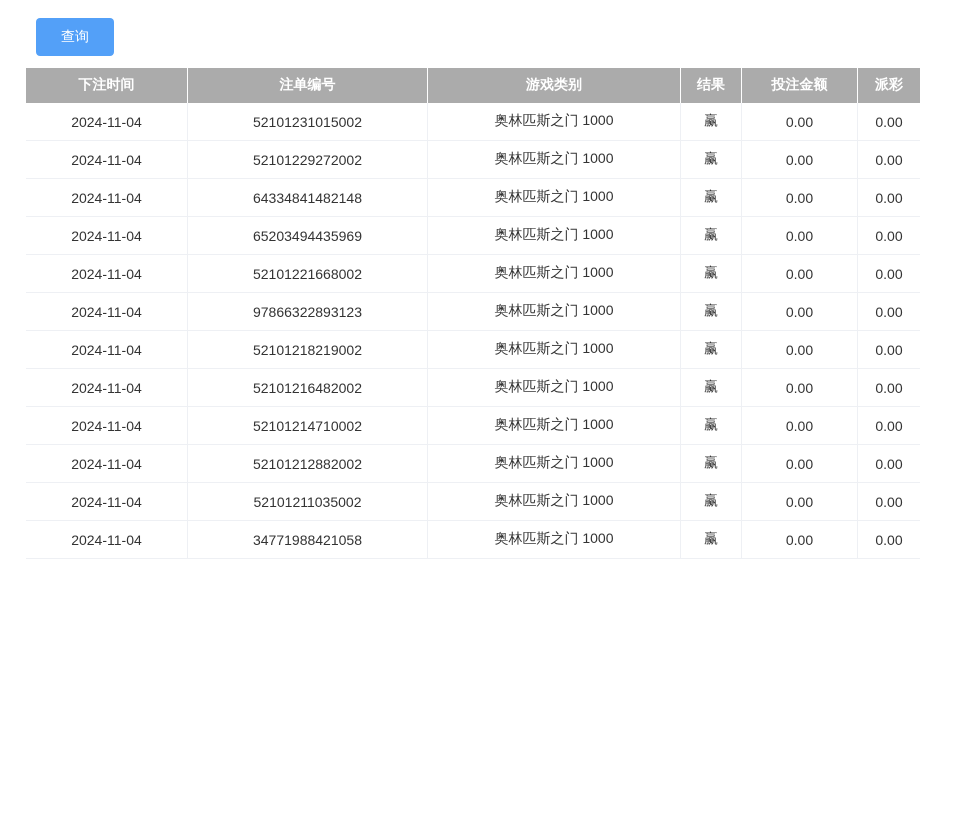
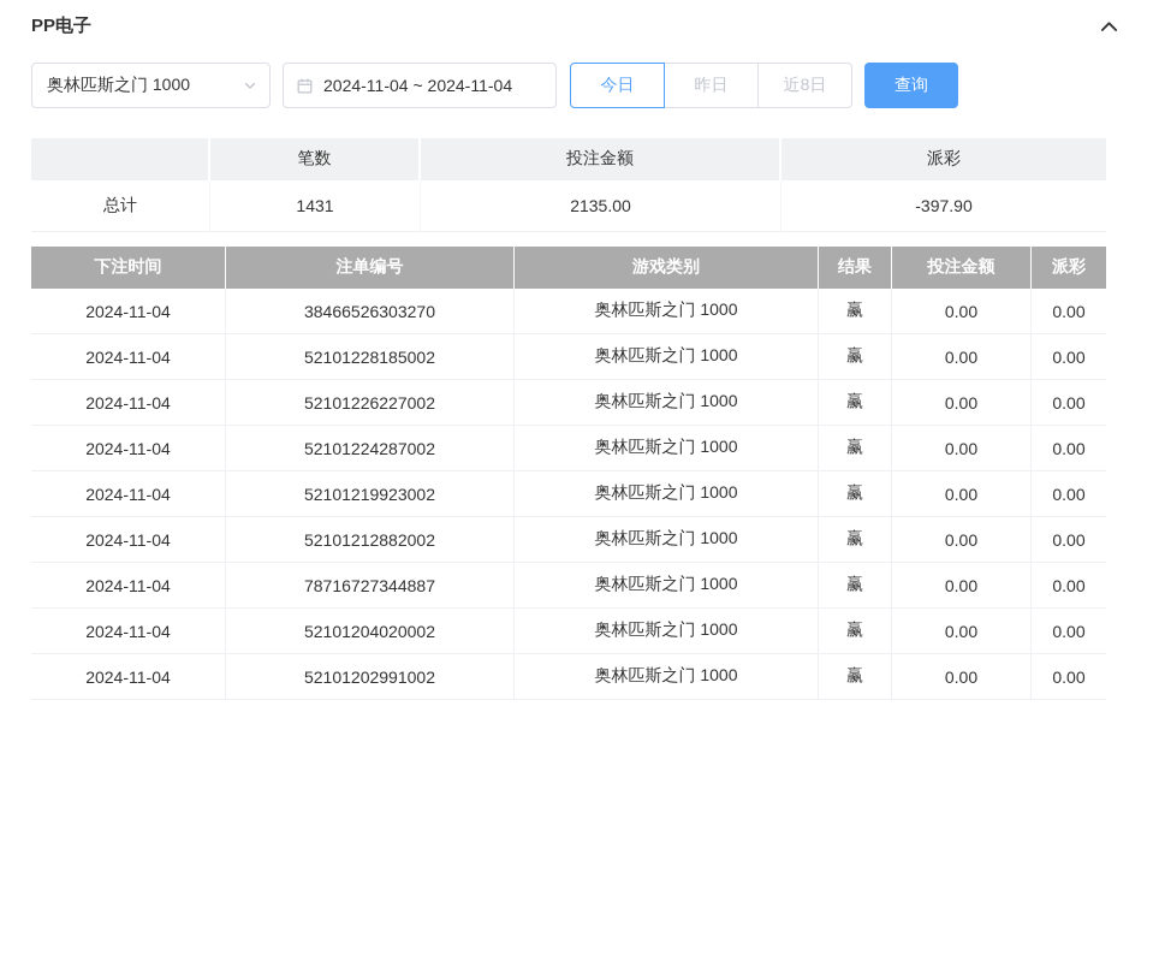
+ PP电子
+ 奥林匹斯之门 1000
+ 2024-11-04 ~ 2024-11-04
+ 今日
+ 昨日
+ 近8日
  查询
+ 	笔数	投注金额	派彩
+ 总计	1431	2135.00	-397.90
  下注时间	注单编号	游戏类别	结果	投注金额	派彩
- 2024-11-04	52101231015002	奥林匹斯之门 1000	赢	0.00	0.00
+ 2024-11-04	38466526303270	奥林匹斯之门 1000	赢	0.00	0.00
- 2024-11-04	52101229272002	奥林匹斯之门 1000	赢	0.00	0.00
- 2024-11-04	64334841482148	奥林匹斯之门 1000	赢	0.00	0.00
+ 2024-11-04	52101228185002	奥林匹斯之门 1000	赢	0.00	0.00
+ 2024-11-04	52101226227002	奥林匹斯之门 1000	赢	0.00	0.00
- 2024-11-04	65203494435969	奥林匹斯之门 1000	赢	0.00	0.00
+ 2024-11-04	52101224287002	奥林匹斯之门 1000	赢	0.00	0.00
- 2024-11-04	52101221668002	奥林匹斯之门 1000	赢	0.00	0.00
- 2024-11-04	97866322893123	奥林匹斯之门 1000	赢	0.00	0.00
+ 2024-11-04	52101219923002	奥林匹斯之门 1000	赢	0.00	0.00
- 2024-11-04	52101218219002	奥林匹斯之门 1000	赢	0.00	0.00
- 2024-11-04	52101216482002	奥林匹斯之门 1000	赢	0.00	0.00
- 2024-11-04	52101214710002	奥林匹斯之门 1000	赢	0.00	0.00
  2024-11-04	52101212882002	奥林匹斯之门 1000	赢	0.00	0.00
- 2024-11-04	52101211035002	奥林匹斯之门 1000	赢	0.00	0.00
+ 2024-11-04	78716727344887	奥林匹斯之门 1000	赢	0.00	0.00
- 2024-11-04	34771988421058	奥林匹斯之门 1000	赢	0.00	0.00
+ 2024-11-04	52101204020002	奥林匹斯之门 1000	赢	0.00	0.00
+ 2024-11-04	52101202991002	奥林匹斯之门 1000	赢	0.00	0.00
